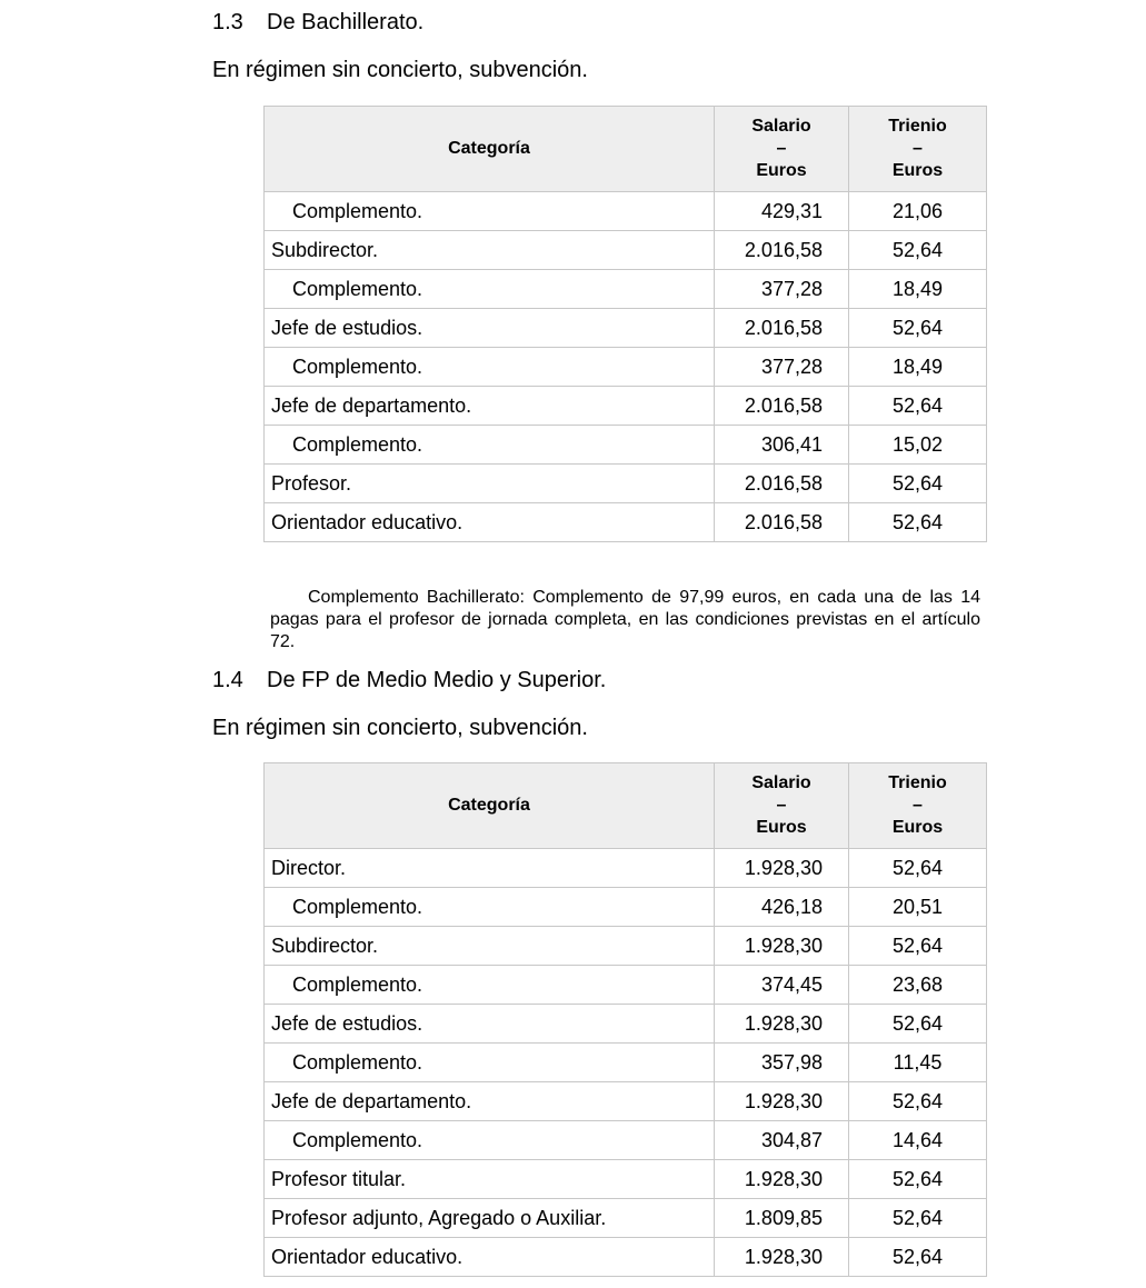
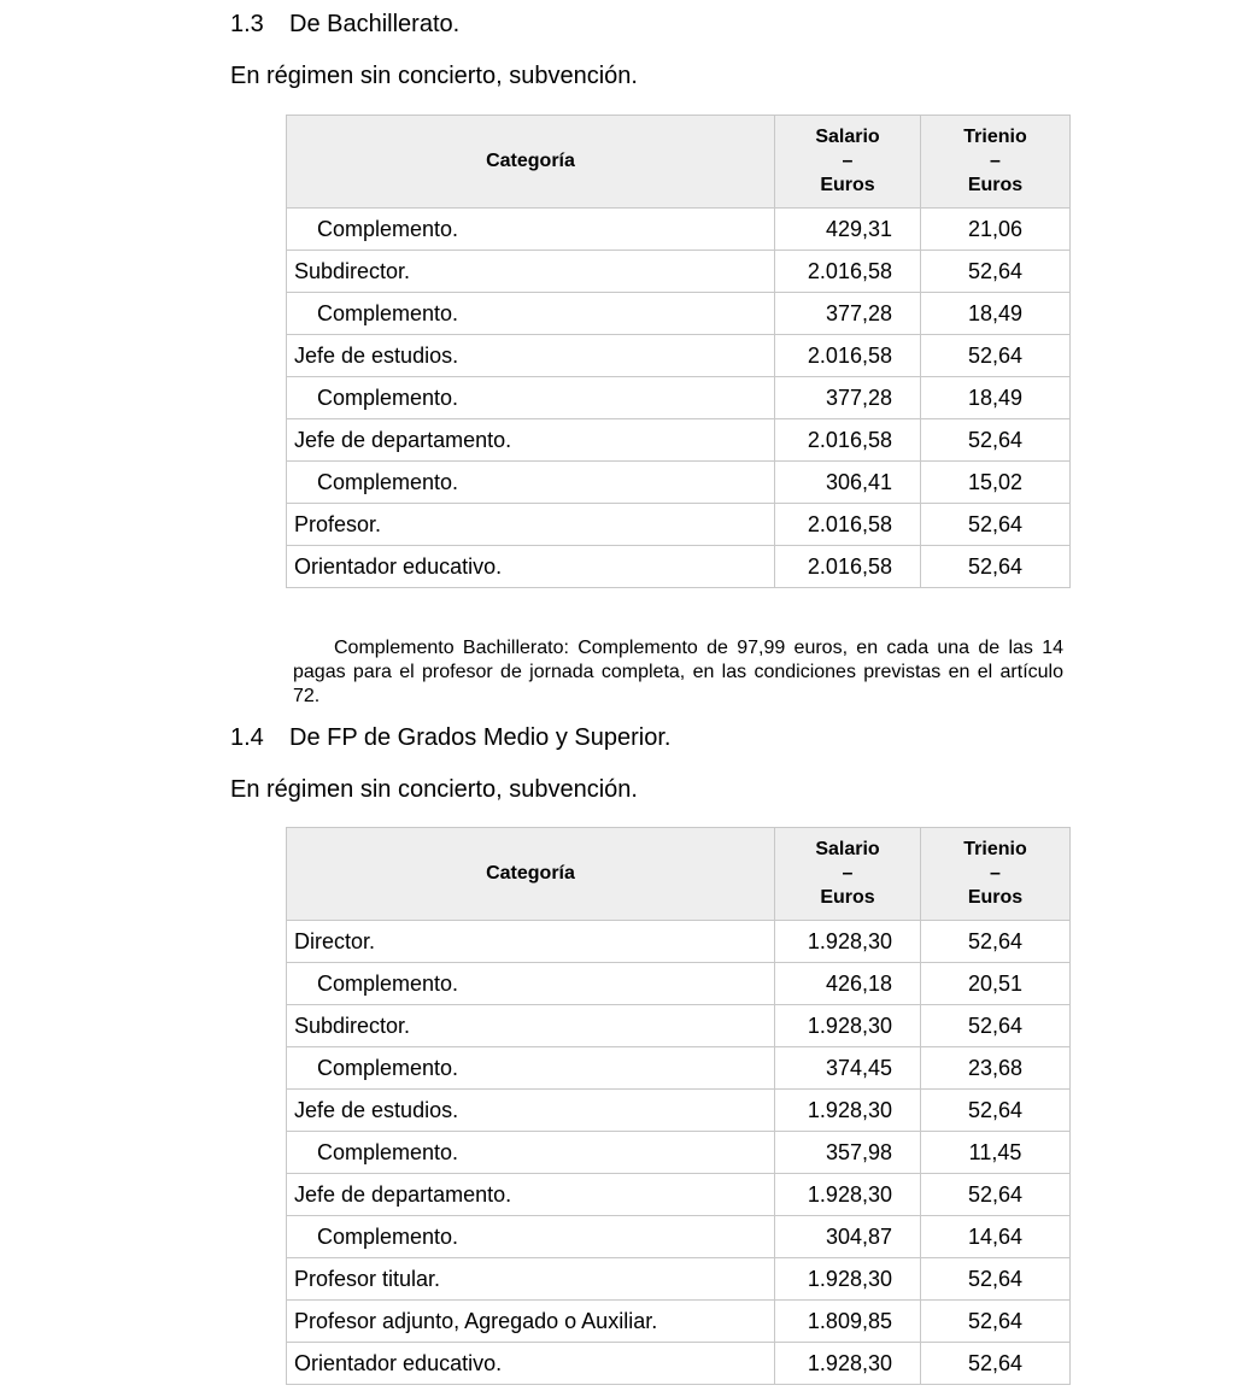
  1.3 De Bachillerato.
  En régimen sin concierto, subvención.
  Categoría	Salario – Euros	Trienio – Euros
  Complemento.	429,31	21,06
  Subdirector.	2.016,58	52,64
  Complemento.	377,28	18,49
  Jefe de estudios.	2.016,58	52,64
  Complemento.	377,28	18,49
  Jefe de departamento.	2.016,58	52,64
  Complemento.	306,41	15,02
  Profesor.	2.016,58	52,64
  Orientador educativo.	2.016,58	52,64
  Complemento Bachillerato: Complemento de 97,99 euros, en cada una de las 14 pagas para el profesor de jornada completa, en las condiciones previstas en el artículo 72.
- 1.4 De FP de Medio Medio y Superior.
+ 1.4 De FP de Grados Medio y Superior.
  En régimen sin concierto, subvención.
  Categoría	Salario – Euros	Trienio – Euros
  Director.	1.928,30	52,64
  Complemento.	426,18	20,51
  Subdirector.	1.928,30	52,64
  Complemento.	374,45	23,68
  Jefe de estudios.	1.928,30	52,64
  Complemento.	357,98	11,45
  Jefe de departamento.	1.928,30	52,64
  Complemento.	304,87	14,64
  Profesor titular.	1.928,30	52,64
  Profesor adjunto, Agregado o Auxiliar.	1.809,85	52,64
  Orientador educativo.	1.928,30	52,64
